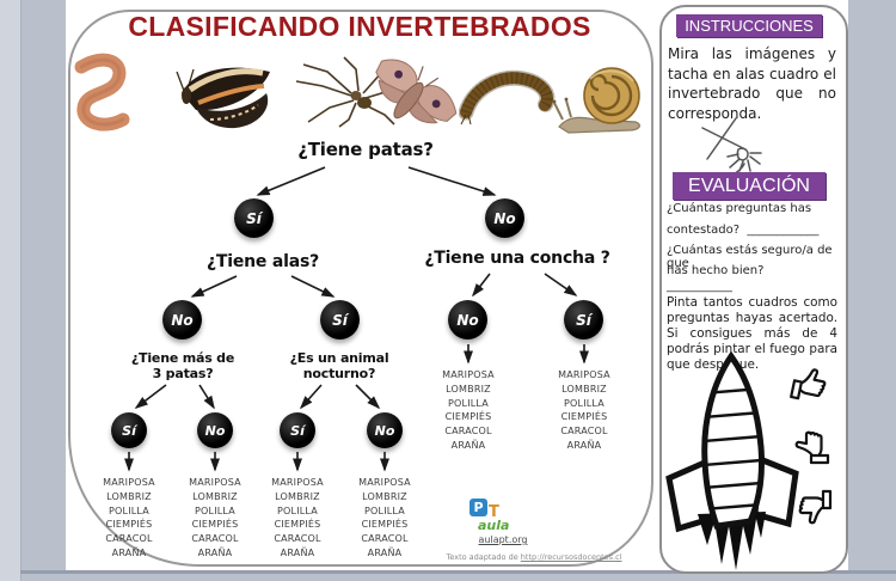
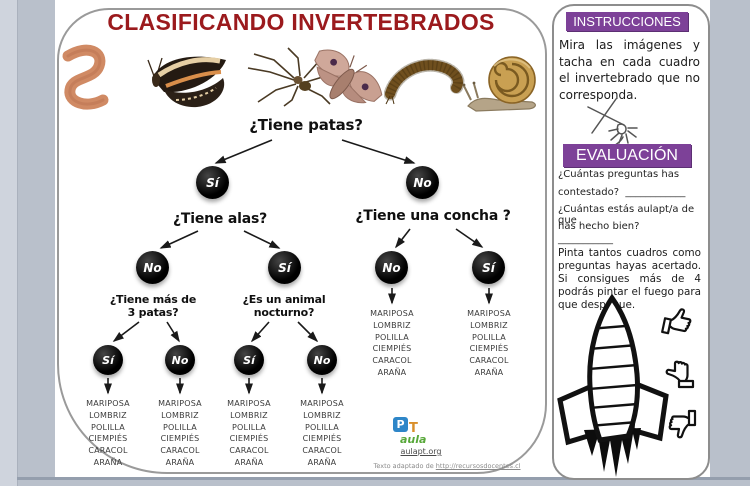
  CLASIFICANDO INVERTEBRADOS
  ¿Tiene patas?
  ¿Tiene alas?
  ¿Tiene una concha ?
  ¿Tiene más de
  3 patas?
  ¿Es un animal
  nocturno?
  Sí
  No
  No
  Sí
  No
  Sí
  Sí
  No
  Sí
  No
  MARIPOSA
  LOMBRIZ
  POLILLA
  CIEMPIÉS
  CARACOL
  ARAÑA
  MARIPOSA
  LOMBRIZ
  POLILLA
  CIEMPIÉS
  CARACOL
  ARAÑA
  MARIPOSA
  LOMBRIZ
  POLILLA
  CIEMPIÉS
  CARACOL
  ARAÑA
  MARIPOSA
  LOMBRIZ
  POLILLA
  CIEMPIÉS
  CARACOL
  ARAÑA
  MARIPOSA
  LOMBRIZ
  POLILLA
  CIEMPIÉS
  CARACOL
  ARAÑA
  MARIPOSA
  LOMBRIZ
  POLILLA
  CIEMPIÉS
  CARACOL
  ARAÑA
  P T
  aula
  aulapt.org
  Texto adaptado de http://recursosdocentes.cl
  INSTRUCCIONES
- Mira las imágenes y tacha en alas cuadro el invertebrado que no corresponda.
+ Mira las imágenes y tacha en cada cuadro el invertebrado que no corresponda.
  EVALUACIÓN
  ¿Cuántas preguntas has
  contestado? ____________
- ¿Cuántas estás seguro/a de que
+ ¿Cuántas estás aulapt/a de que
  has hecho bien?
  ___________
  Pinta tantos cuadros como preguntas hayas acertado. Si consigues más de 4 podrás pintar el fuego para que despue.
